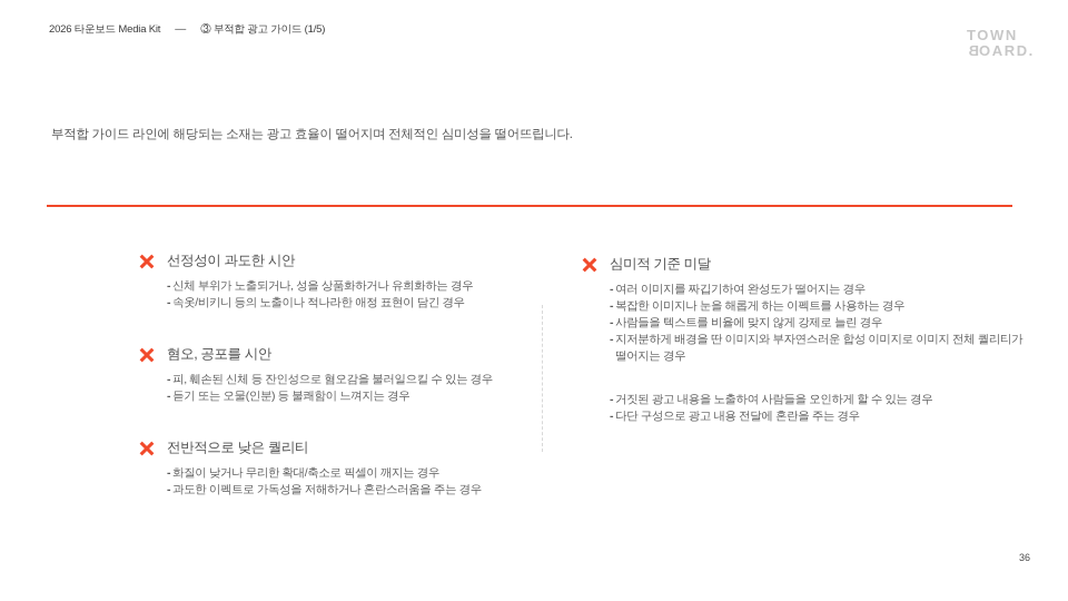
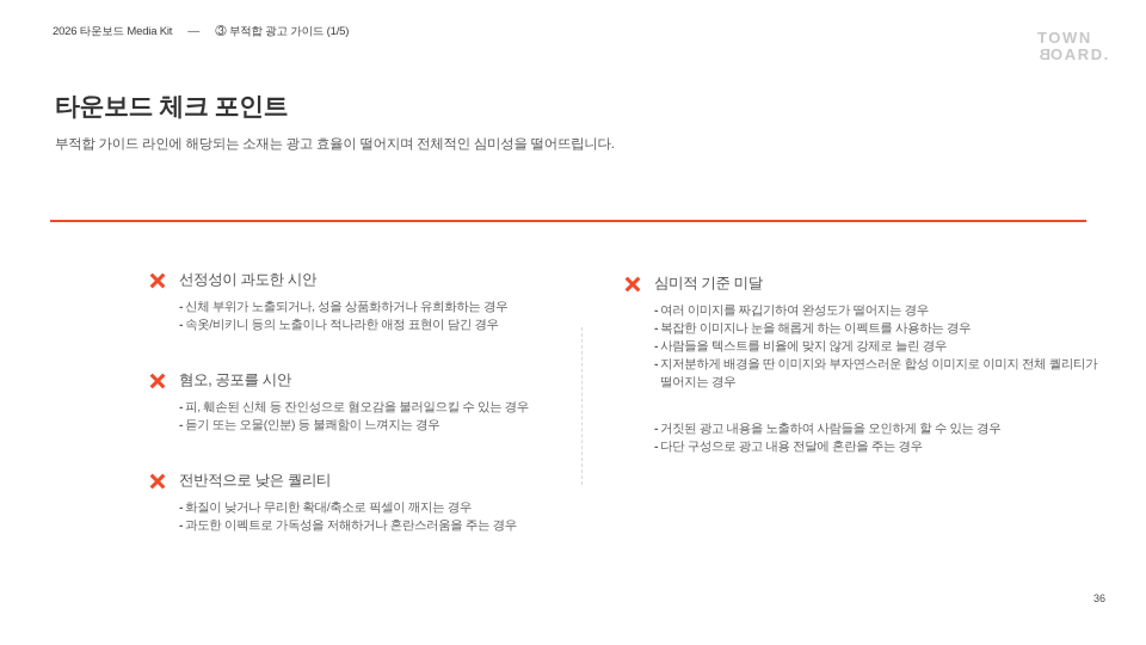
  2026 타운보드 Media Kit
  —
  ③ 부적합 광고 가이드 (1/5)
  TOWN
+ 타운보드 체크 포인트
  부적합 가이드 라인에 해당되는 소재는 광고 효율이 떨어지며 전체적인 심미성을 떨어뜨립니다.
  선정성이 과도한 시안
  -
  신체 부위가 노출되거나, 성을 상품화하거나 유희화하는 경우
  -
  속옷/비키니 등의 노출이나 적나라한 애정 표현이 담긴 경우
  혐오, 공포를 시안
  -
  피, 훼손된 신체 등 잔인성으로 혐오감을 불러일으킬 수 있는 경우
  -
  듣기 또는 오물(인분) 등 불쾌함이 느껴지는 경우
  전반적으로 낮은 퀄리티
  -
  화질이 낮거나 무리한 확대/축소로 픽셀이 깨지는 경우
  -
  과도한 이펙트로 가독성을 저해하거나 혼란스러움을 주는 경우
  심미적 기준 미달
  -
  여러 이미지를 짜깁기하여 완성도가 떨어지는 경우
  -
  복잡한 이미지나 눈을 해롭게 하는 이펙트를 사용하는 경우
  -
  사람들을 텍스트를 비율에 맞지 않게 강제로 늘린 경우
  -
  지저분하게 배경을 딴 이미지와 부자연스러운 합성 이미지로 이미지 전체 퀄리티가 떨어지는 경우
  -
  거짓된 광고 내용을 노출하여 사람들을 오인하게 할 수 있는 경우
  -
  다단 구성으로 광고 내용 전달에 혼란을 주는 경우
  36
